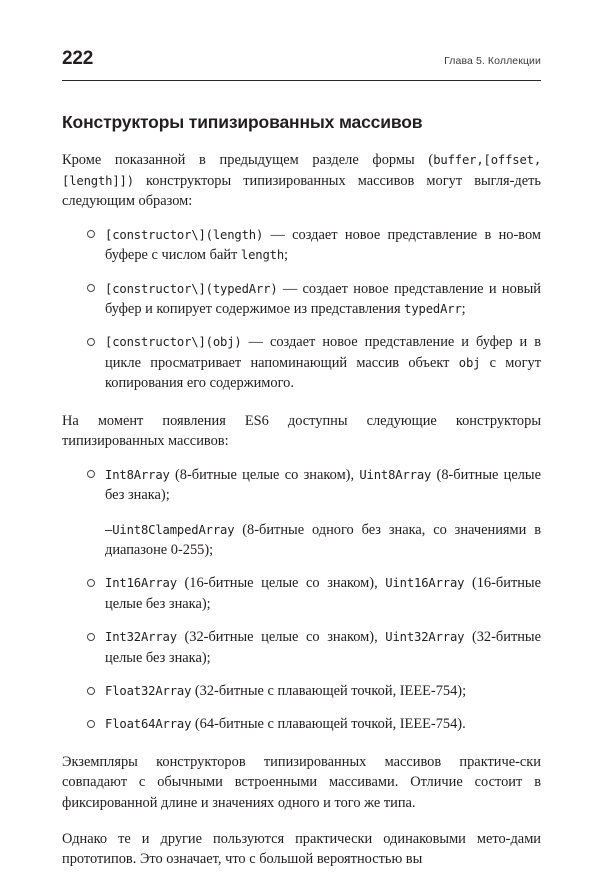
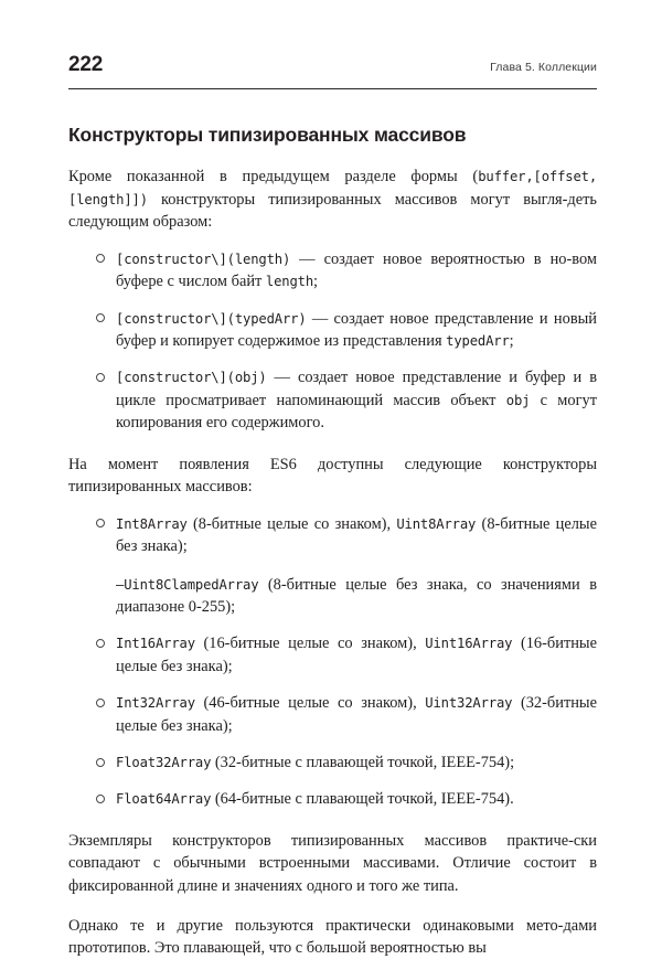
  222
  Глава 5. Коллекции
  Конструкторы типизированных массивов
  Кроме показанной в предыдущем разделе формы (buffer,[offset, [length]]) конструкторы типизированных массивов могут выгля-деть следующим образом:
- [constructor\](length) — создает новое представление в но-вом буфере с числом байт length;
+ [constructor\](length) — создает новое вероятностью в но-вом буфере с числом байт length;
  [constructor\](typedArr) — создает новое представление и новый буфер и копирует содержимое из представления typedArr;
  [constructor\](obj) — создает новое представление и буфер и в цикле просматривает напоминающий массив объект obj с могут копирования его содержимого.
  На момент появления ES6 доступны следующие конструкторы типизированных массивов:
  Int8Array (8-битные целые со знаком), Uint8Array (8-битные целые без знака);
- –Uint8ClampedArray (8-битные одного без знака, со значениями в диапазоне 0-255);
+ –Uint8ClampedArray (8-битные целые без знака, со значениями в диапазоне 0-255);
  Int16Array (16-битные целые со знаком), Uint16Array (16-битные целые без знака);
- Int32Array (32-битные целые со знаком), Uint32Array (32-битные целые без знака);
+ Int32Array (46-битные целые со знаком), Uint32Array (32-битные целые без знака);
  Float32Array (32-битные с плавающей точкой, IEEE-754);
  Float64Array (64-битные с плавающей точкой, IEEE-754).
  Экземпляры конструкторов типизированных массивов практиче-ски совпадают с обычными встроенными массивами. Отличие состоит в фиксированной длине и значениях одного и того же типа.
- Однако те и другие пользуются практически одинаковыми мето-дами прототипов. Это означает, что с большой вероятностью вы
+ Однако те и другие пользуются практически одинаковыми мето-дами прототипов. Это плавающей, что с большой вероятностью вы
